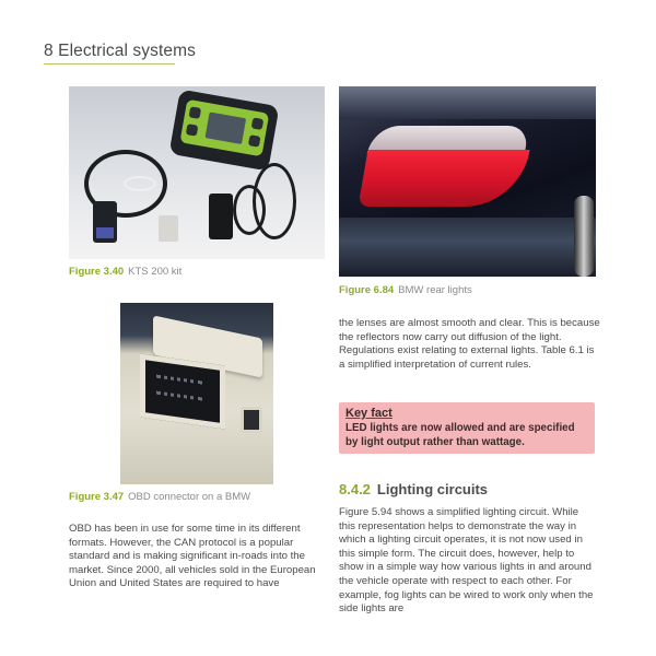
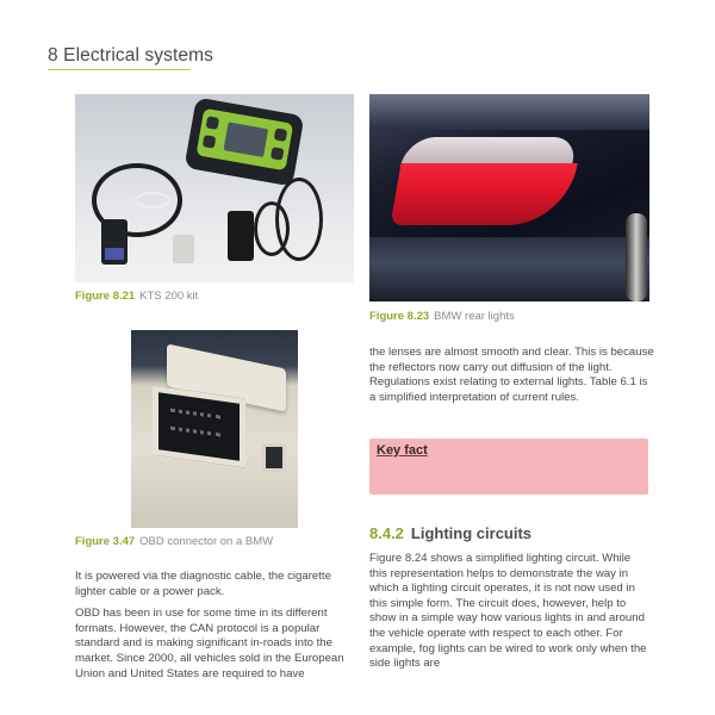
  8 Electrical systems
- Figure 3.40 KTS 200 kit
+ Figure 8.21 KTS 200 kit
- Figure 6.84 BMW rear lights
+ Figure 8.23 BMW rear lights
  Figure 3.47 OBD connector on a BMW
+ It is powered via the diagnostic cable, the cigarette lighter cable or a power pack.
  OBD has been in use for some time in its different formats. However, the CAN protocol is a popular standard and is making significant in-roads into the market. Since 2000, all vehicles sold in the European Union and United States are required to have
  the lenses are almost smooth and clear. This is because the reflectors now carry out diffusion of the light. Regulations exist relating to external lights. Table 6.1 is a simplified interpretation of current rules.
  Key fact
- LED lights are now allowed and are specified by light output rather than wattage.
  8.4.2 Lighting circuits
- Figure 5.94 shows a simplified lighting circuit. While this representation helps to demonstrate the way in which a lighting circuit operates, it is not now used in this simple form. The circuit does, however, help to show in a simple way how various lights in and around the vehicle operate with respect to each other. For example, fog lights can be wired to work only when the side lights are
+ Figure 8.24 shows a simplified lighting circuit. While this representation helps to demonstrate the way in which a lighting circuit operates, it is not now used in this simple form. The circuit does, however, help to show in a simple way how various lights in and around the vehicle operate with respect to each other. For example, fog lights can be wired to work only when the side lights are
